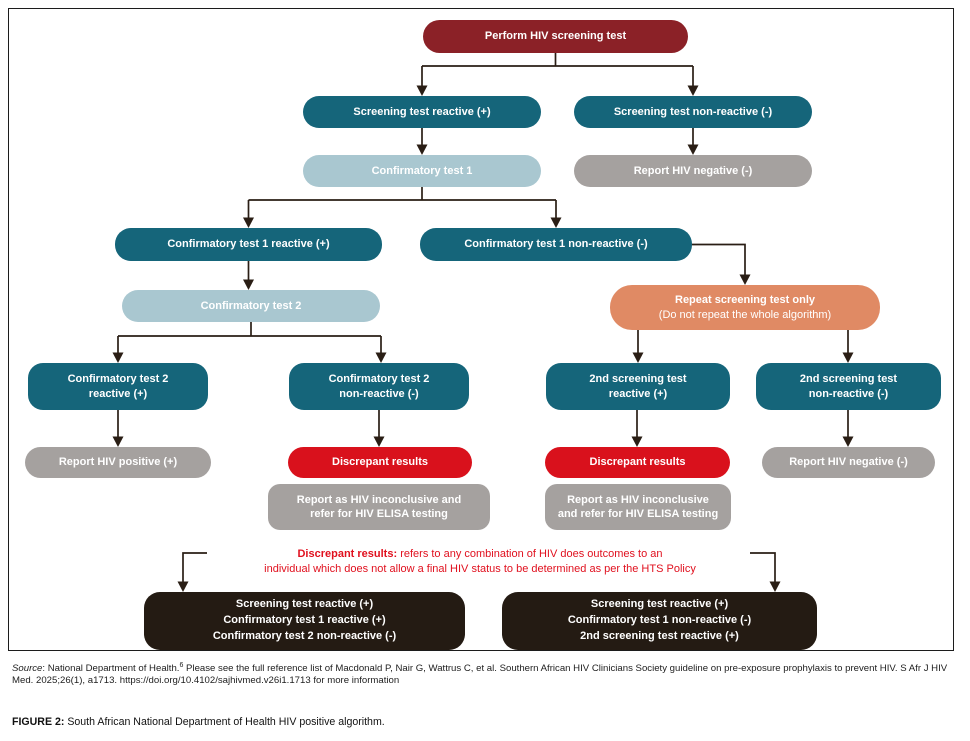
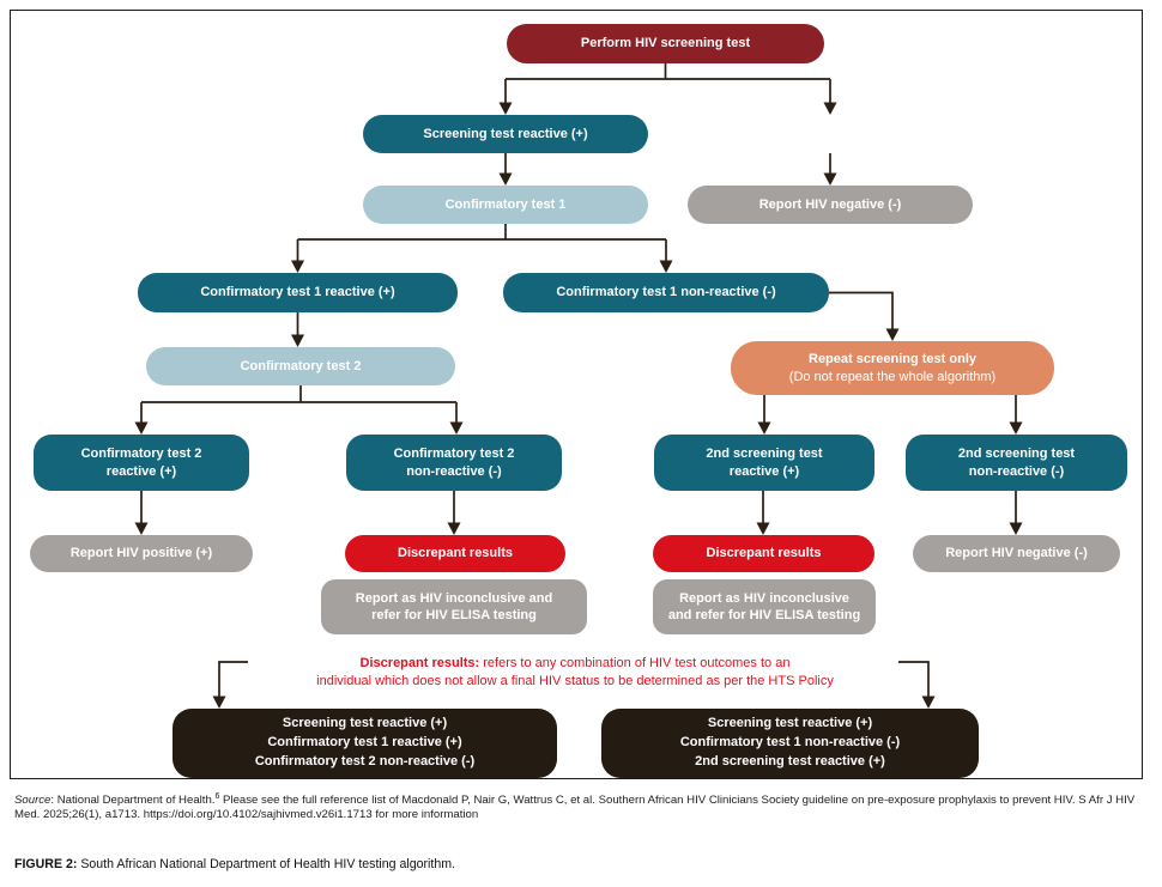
  Perform HIV screening test
  Screening test reactive (+)
- Screening test non-reactive (-)
  Confirmatory test 1
  Report HIV negative (-)
  Confirmatory test 1 reactive (+)
  Confirmatory test 1 non-reactive (-)
  Confirmatory test 2
  Repeat screening test only
  (Do not repeat the whole algorithm)
  Confirmatory test 2
  reactive (+)
  Confirmatory test 2
  non-reactive (-)
  2nd screening test
  reactive (+)
  2nd screening test
  non-reactive (-)
  Report HIV positive (+)
  Discrepant results
  Discrepant results
  Report HIV negative (-)
  Report as HIV inconclusive and
  refer for HIV ELISA testing
  Report as HIV inconclusive
  and refer for HIV ELISA testing
- Discrepant results: refers to any combination of HIV does outcomes to an
+ Discrepant results: refers to any combination of HIV test outcomes to an
  individual which does not allow a final HIV status to be determined as per the HTS Policy
  Screening test reactive (+)
  Confirmatory test 1 reactive (+)
  Confirmatory test 2 non-reactive (-)
  Screening test reactive (+)
  Confirmatory test 1 non-reactive (-)
  2nd screening test reactive (+)
  Source: National Department of Health. Please see the full reference list of Macdonald P, Nair G, Wattrus C, et al. Southern African HIV Clinicians Society guideline on pre-exposure prophylaxis to prevent HIV. S Afr J HIV Med. 2025;26(1), a1713. https://doi.org/10.4102/sajhivmed.v26i1.1713 for more information
- FIGURE 2: South African National Department of Health HIV positive algorithm.
+ FIGURE 2: South African National Department of Health HIV testing algorithm.
